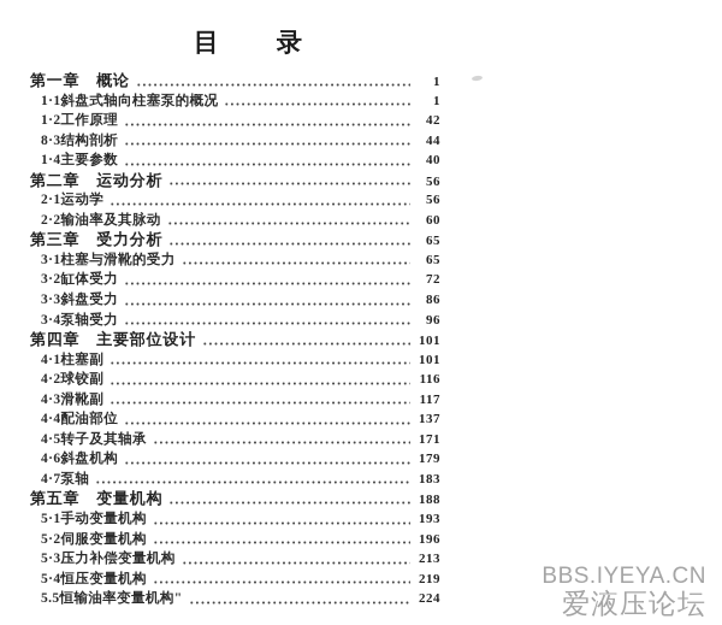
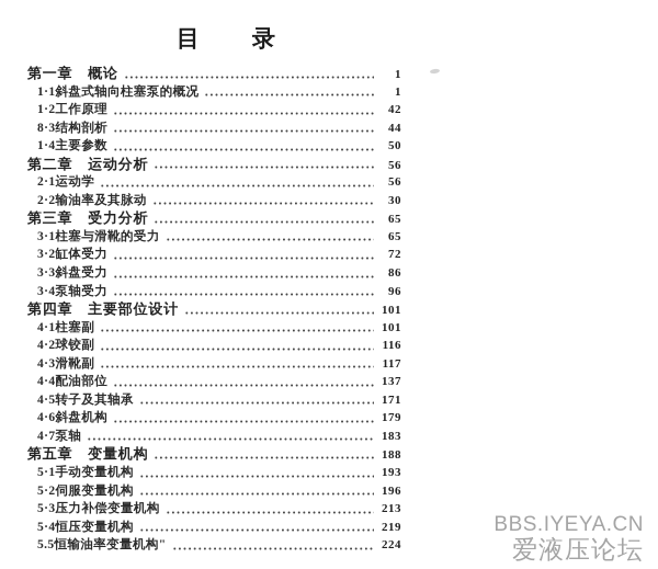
  目 录
  第一章 概论
  1
  1·1斜盘式轴向柱塞泵的概况
  1
  1·2工作原理
  42
  8·3结构剖析
  44
  1·4主要参数
- 40
+ 50
  第二章 运动分析
  56
  2·1运动学
  56
  2·2输油率及其脉动
- 60
+ 30
  第三章 受力分析
  65
  3·1柱塞与滑靴的受力
  65
  3·2缸体受力
  72
  3·3斜盘受力
  86
  3·4泵轴受力
  96
  第四章 主要部位设计
  101
  4·1柱塞副
  101
  4·2球铰副
  116
  4·3滑靴副
  117
  4·4配油部位
  137
  4·5转子及其轴承
  171
  4·6斜盘机构
  179
  4·7泵轴
  183
  第五章 变量机构
  188
  5·1手动变量机构
  193
  5·2伺服变量机构
  196
  5·3压力补偿变量机构
  213
  5·4恒压变量机构
  219
  5.5恒输油率变量机构"
  224
  BBS.IYEYA.CN
  爱液压论坛
